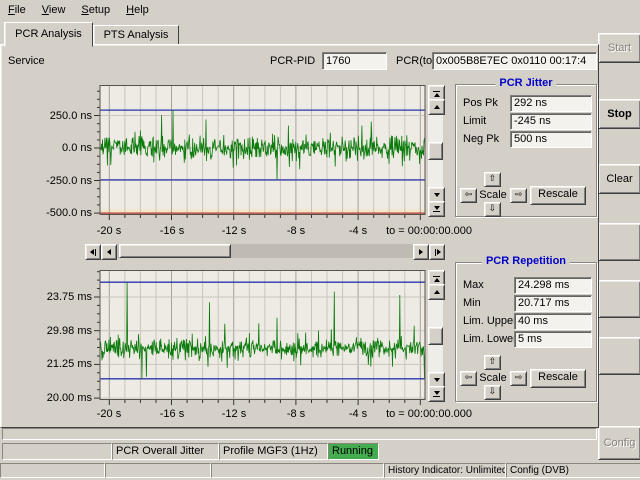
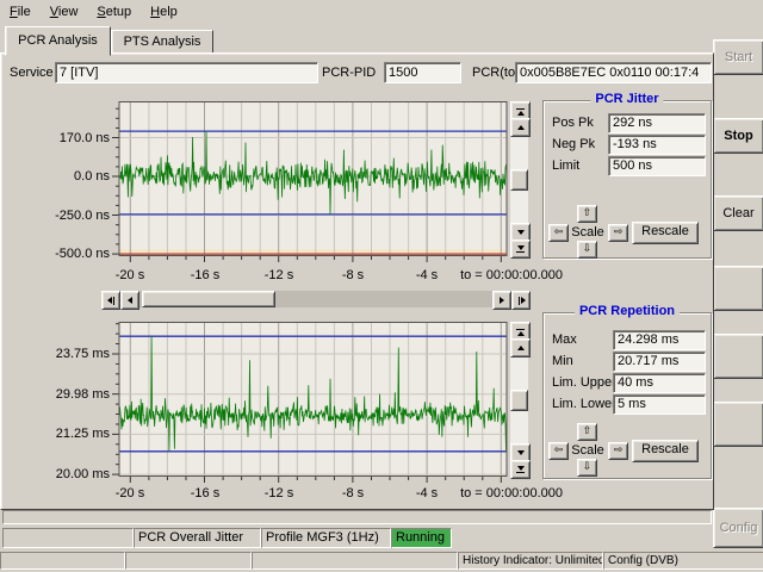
  File
  View
  Setup
  Help
  PCR Analysis
  PTS Analysis
  Service
+ 7 [ITV]
  PCR-PID
- 1760
+ 1500
  PCR(to
  0x005B8E7EC 0x0110 00:17:4
- 250.0 ns
+ 170.0 ns
  0.0 ns
  -250.0 ns
  -500.0 ns
  23.75 ms
  29.98 ms
  21.25 ms
  20.00 ms
  -20 s
  -16 s
  -12 s
  -8 s
  -4 s
  to = 00:00:00.000
  -20 s
  -16 s
  -12 s
  -8 s
  -4 s
  to = 00:00:00.000
  PCR Jitter
  Pos Pk
  292 ns
- Limit
+ Neg Pk
- -245 ns
+ -193 ns
- Neg Pk
+ Limit
  500 ns
  ⇧
  ⇦
  Scale
  ⇨
  Rescale
  ⇩
  PCR Repetition
  Max
  24.298 ms
  Min
  20.717 ms
  Lim. Uppe
  40 ms
  Lim. Lowe
  5 ms
  ⇧
  ⇦
  Scale
  ⇨
  Rescale
  ⇩
  Start
  Stop
  Clear
  Config
  PCR Overall Jitter
  Profile MGF3 (1Hz)
  Running
  History Indicator: Unlimited
  Config (DVB)
